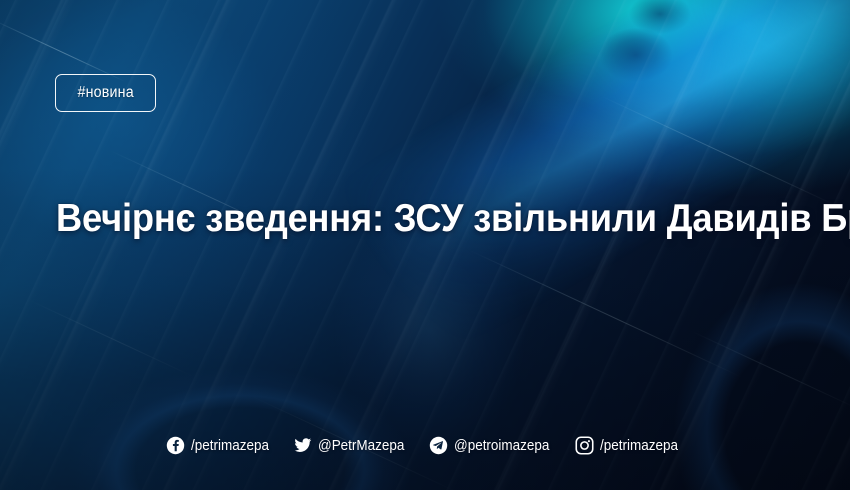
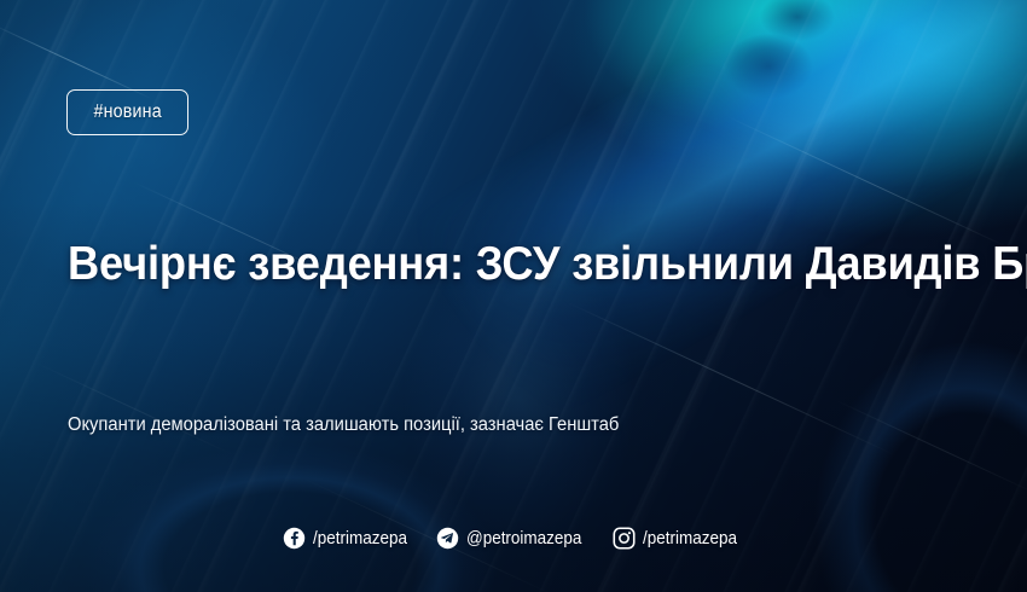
  #новина
  Вечірнє зведення: ЗСУ звільнили Давидів Б
+ Окупанти деморалізовані та залишають позиції, зазначає Генштаб
  /petrimazepa
- @PetrMazepa
  @petroimazepa
  /petrimazepa
